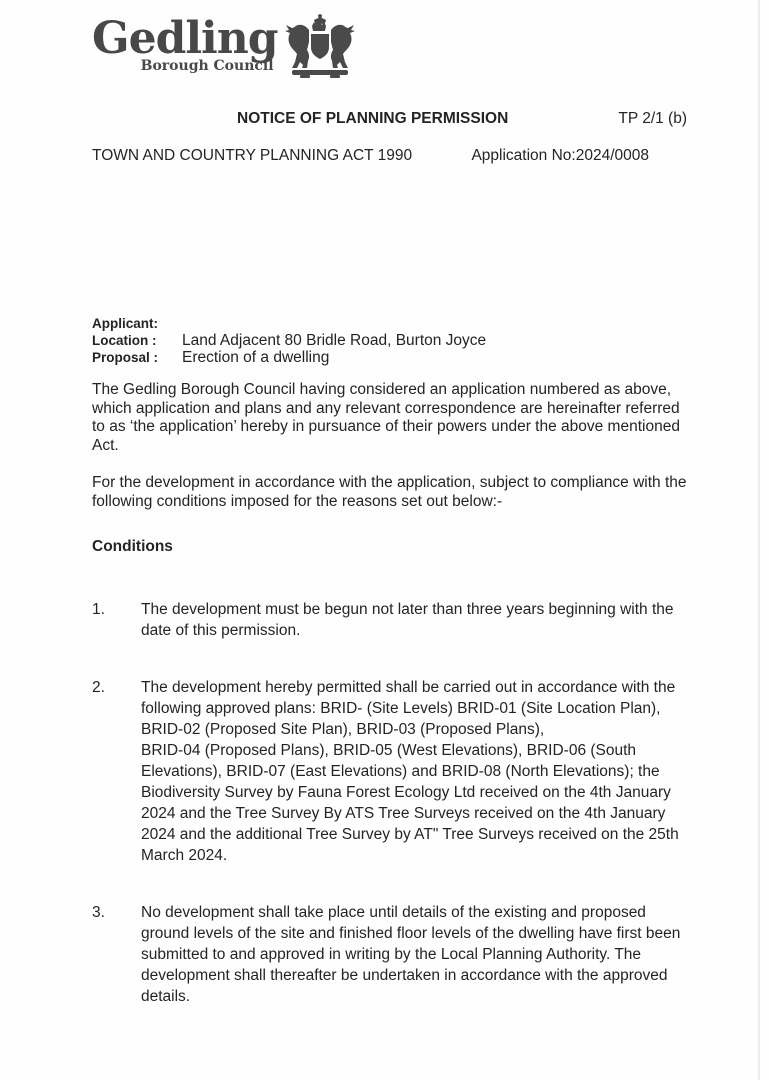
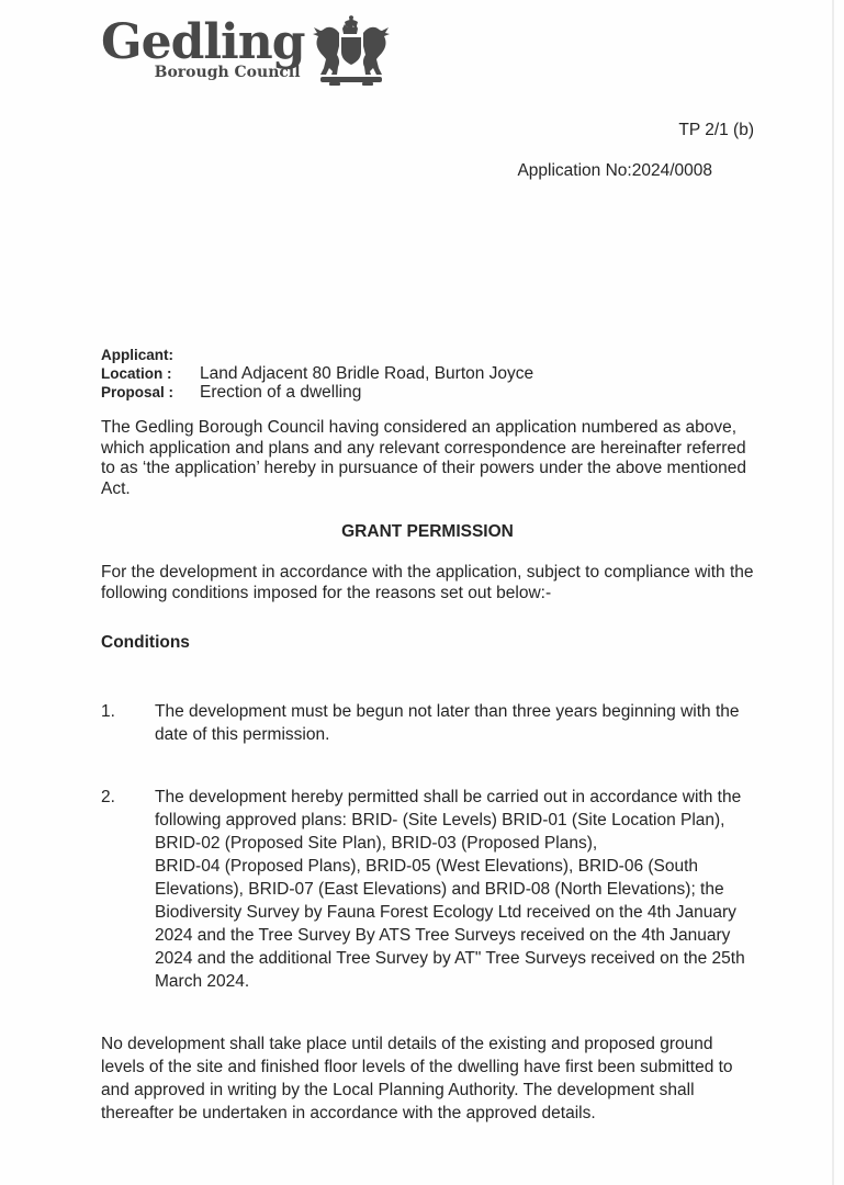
  Gedling
  Borough Council
- NOTICE OF PLANNING PERMISSION
  TP 2/1 (b)
- TOWN AND COUNTRY PLANNING ACT 1990
  Application No:2024/0008
  Applicant:
  Location :
  Land Adjacent 80 Bridle Road, Burton Joyce
  Proposal :
  Erection of a dwelling
  The Gedling Borough Council having considered an application numbered as above, which application and plans and any relevant correspondence are hereinafter referred to as ‘the application’ hereby in pursuance of their powers under the above mentioned Act.
+ GRANT PERMISSION
  For the development in accordance with the application, subject to compliance with the following conditions imposed for the reasons set out below:-
  Conditions
  1.
  The development must be begun not later than three years beginning with the date of this permission.
  2.
  The development hereby permitted shall be carried out in accordance with the following approved plans: BRID- (Site Levels) BRID-01 (Site Location Plan), BRID-02 (Proposed Site Plan), BRID-03 (Proposed Plans),
  BRID-04 (Proposed Plans), BRID-05 (West Elevations), BRID-06 (South Elevations), BRID-07 (East Elevations) and BRID-08 (North Elevations); the Biodiversity Survey by Fauna Forest Ecology Ltd received on the 4th January 2024 and the Tree Survey By ATS Tree Surveys received on the 4th January 2024 and the additional Tree Survey by AT" Tree Surveys received on the 25th March 2024.
- 3.
  No development shall take place until details of the existing and proposed ground levels of the site and finished floor levels of the dwelling have first been submitted to and approved in writing by the Local Planning Authority. The development shall thereafter be undertaken in accordance with the approved details.
